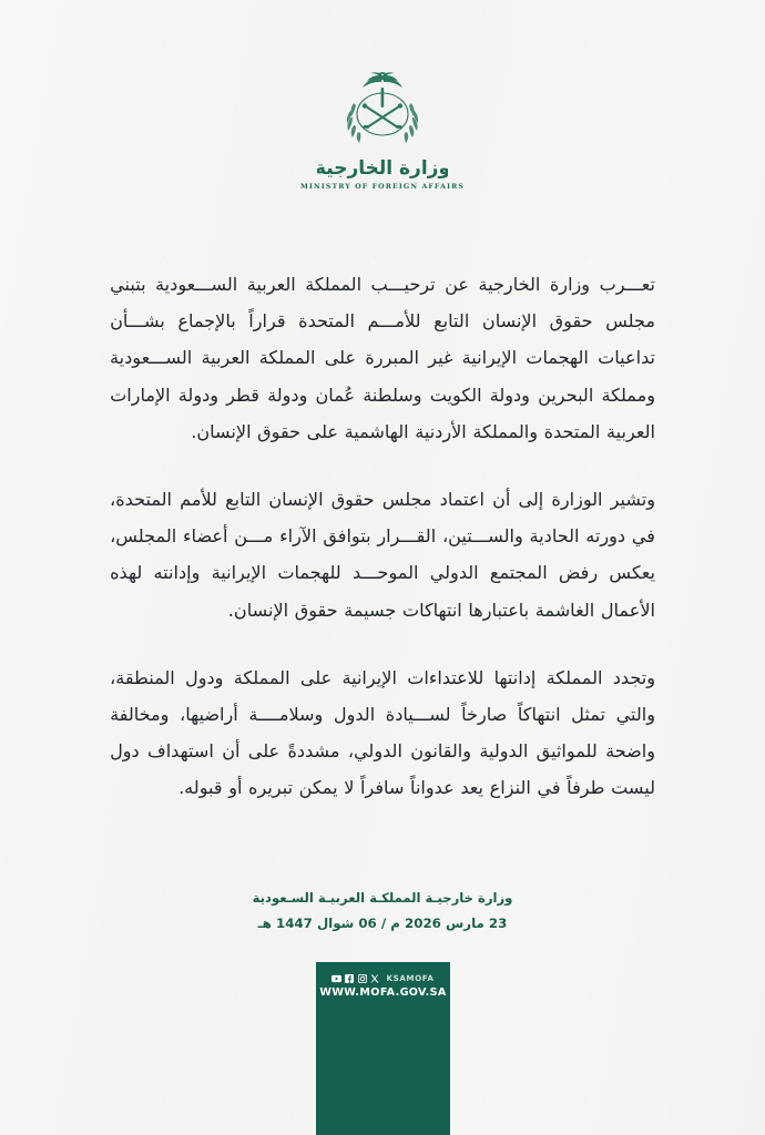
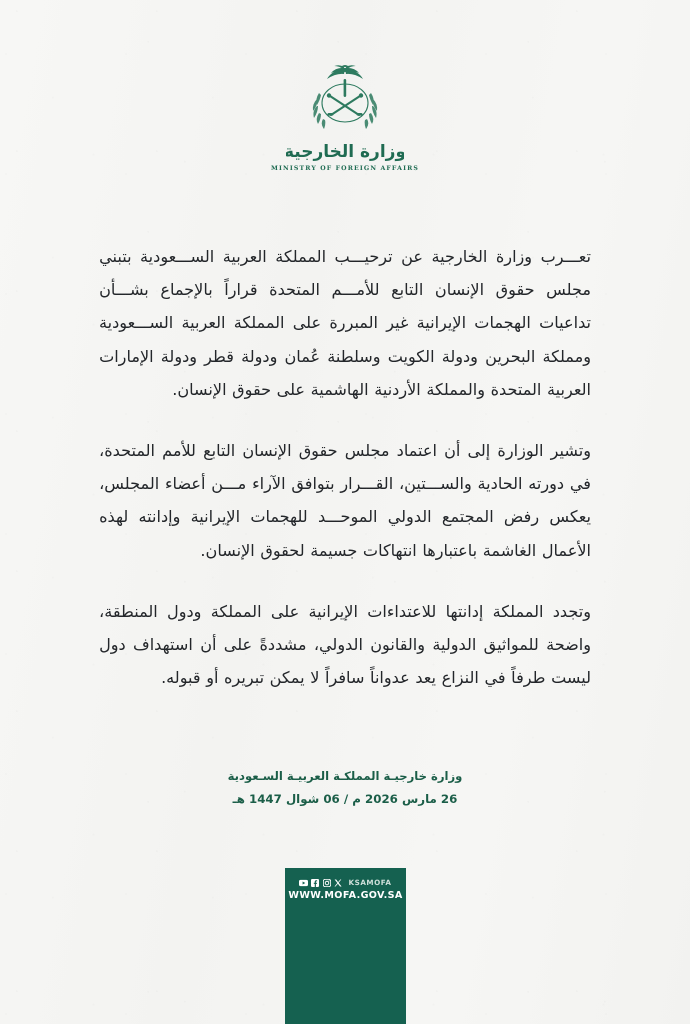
  وزارة الخارجية
  تعـــرب
  وزارة
  الخارجية
  عن
  ترحيـــب
  المملكة
  العربية
  الســـعودية
  بتبني
  مجلس
  حقوق
  الإنسان
  التابع
  للأمـــم
  المتحدة
  قراراً
  بالإجماع
  بشـــأن
  تداعيات
  الهجمات
  الإيرانية
  غير
  المبررة
  على
  المملكة
  العربية
  الســـعودية
  ومملكة
  البحرين
  ودولة
  الكويت
  وسلطنة
  عُمان
  ودولة
  قطر
  ودولة
  الإمارات
  العربية المتحدة والمملكة الأردنية الهاشمية على حقوق الإنسان.
  وتشير
  الوزارة
  إلى
  أن
  اعتماد
  مجلس
  حقوق
  الإنسان
  التابع
  للأمم
  المتحدة،
  في
  دورته
  الحادية
  والســـتين،
  القـــرار
  بتوافق
  الآراء
  مـــن
  أعضاء
  المجلس،
  يعكس
  رفض
  المجتمع
  الدولي
  الموحـــد
  للهجمات
  الإيرانية
  وإدانته
  لهذه
- الأعمال الغاشمة باعتبارها انتهاكات جسيمة حقوق الإنسان.
+ الأعمال الغاشمة باعتبارها انتهاكات جسيمة لحقوق الإنسان.
  وتجدد
  المملكة
  إدانتها
  للاعتداءات
  الإيرانية
  على
  المملكة
  ودول
  المنطقة،
- والتي
- تمثل
- انتهاكاً
- صارخاً
- لســـيادة
- الدول
- وسلامــــة
- أراضيها،
- ومخالفة
  واضحة
  للمواثيق
  الدولية
  والقانون
  الدولي،
  مشددةً
  على
  أن
  استهداف
  دول
  ليست طرفاً في النزاع يعد عدواناً سافراً لا يمكن تبريره أو قبوله.
  وزارة خارجيـة المملكـة العربيـة السـعودية
- 23 مارس 2026 م / 06 شوال 1447 هـ
+ 26 مارس 2026 م / 06 شوال 1447 هـ
  KSAMOFA
  WWW.MOFA.GOV.SA
